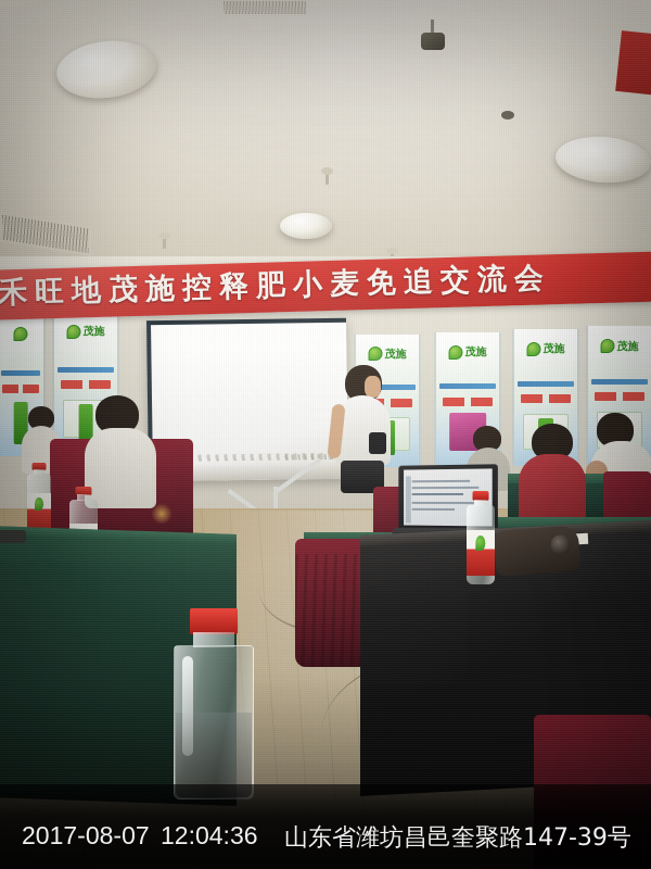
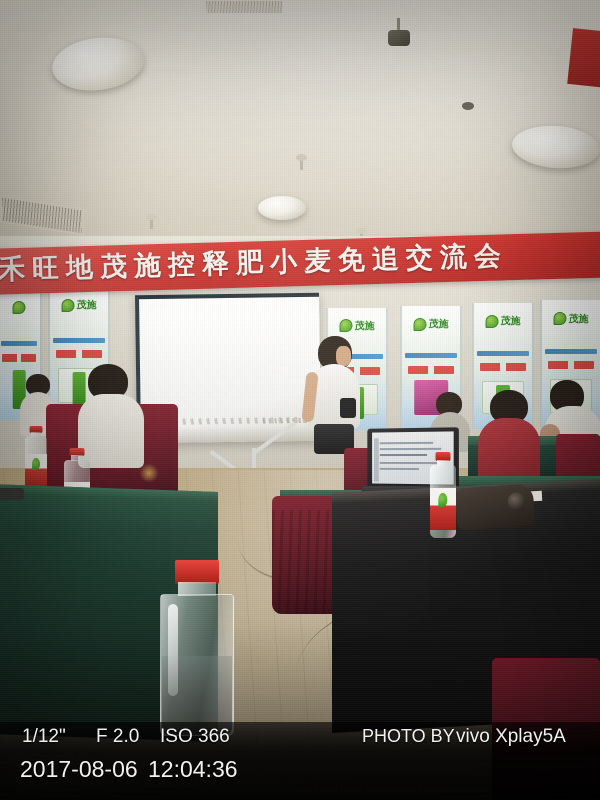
+ 1/12"
+ F 2.0
+ ISO 366
+ PHOTO BY
+ vivo Xplay5A
- 2017-08-07
+ 2017-08-06
  12:04:36
- 山东省潍坊昌邑奎聚路147-39号
